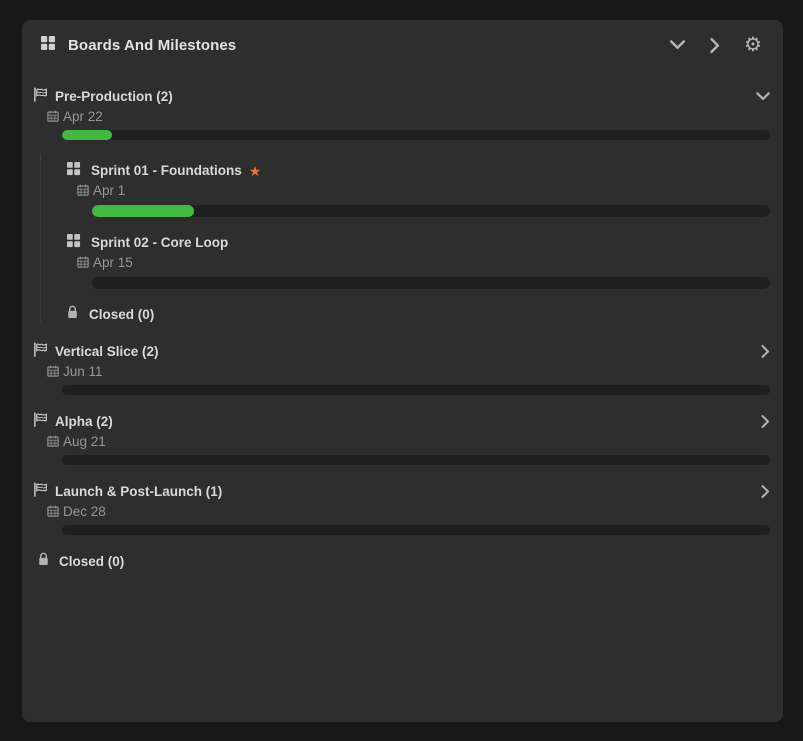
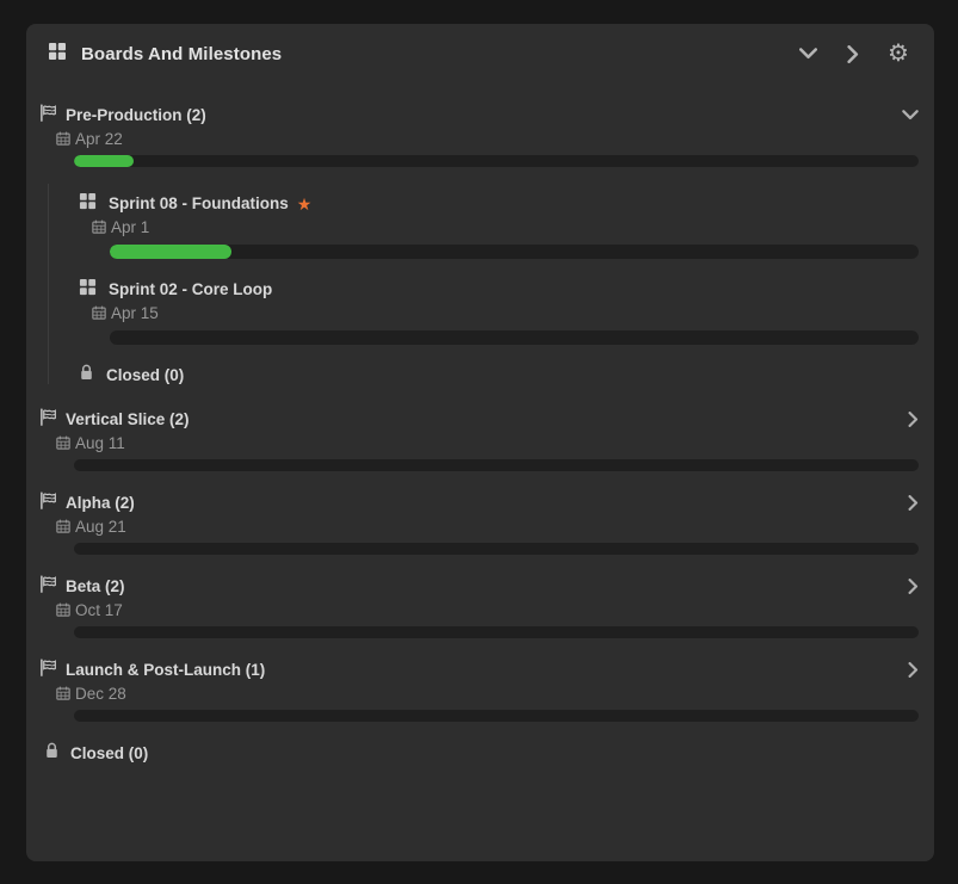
  Boards And Milestones
  ⚙
  Pre-Production (2)
  Apr 22
- Sprint 01 - Foundations
+ Sprint 08 - Foundations
  ★
  Apr 1
  Sprint 02 - Core Loop
  Apr 15
  Closed (0)
  Vertical Slice (2)
- Jun 11
+ Aug 11
  Alpha (2)
  Aug 21
+ Beta (2)
+ Oct 17
  Launch & Post-Launch (1)
  Dec 28
  Closed (0)
